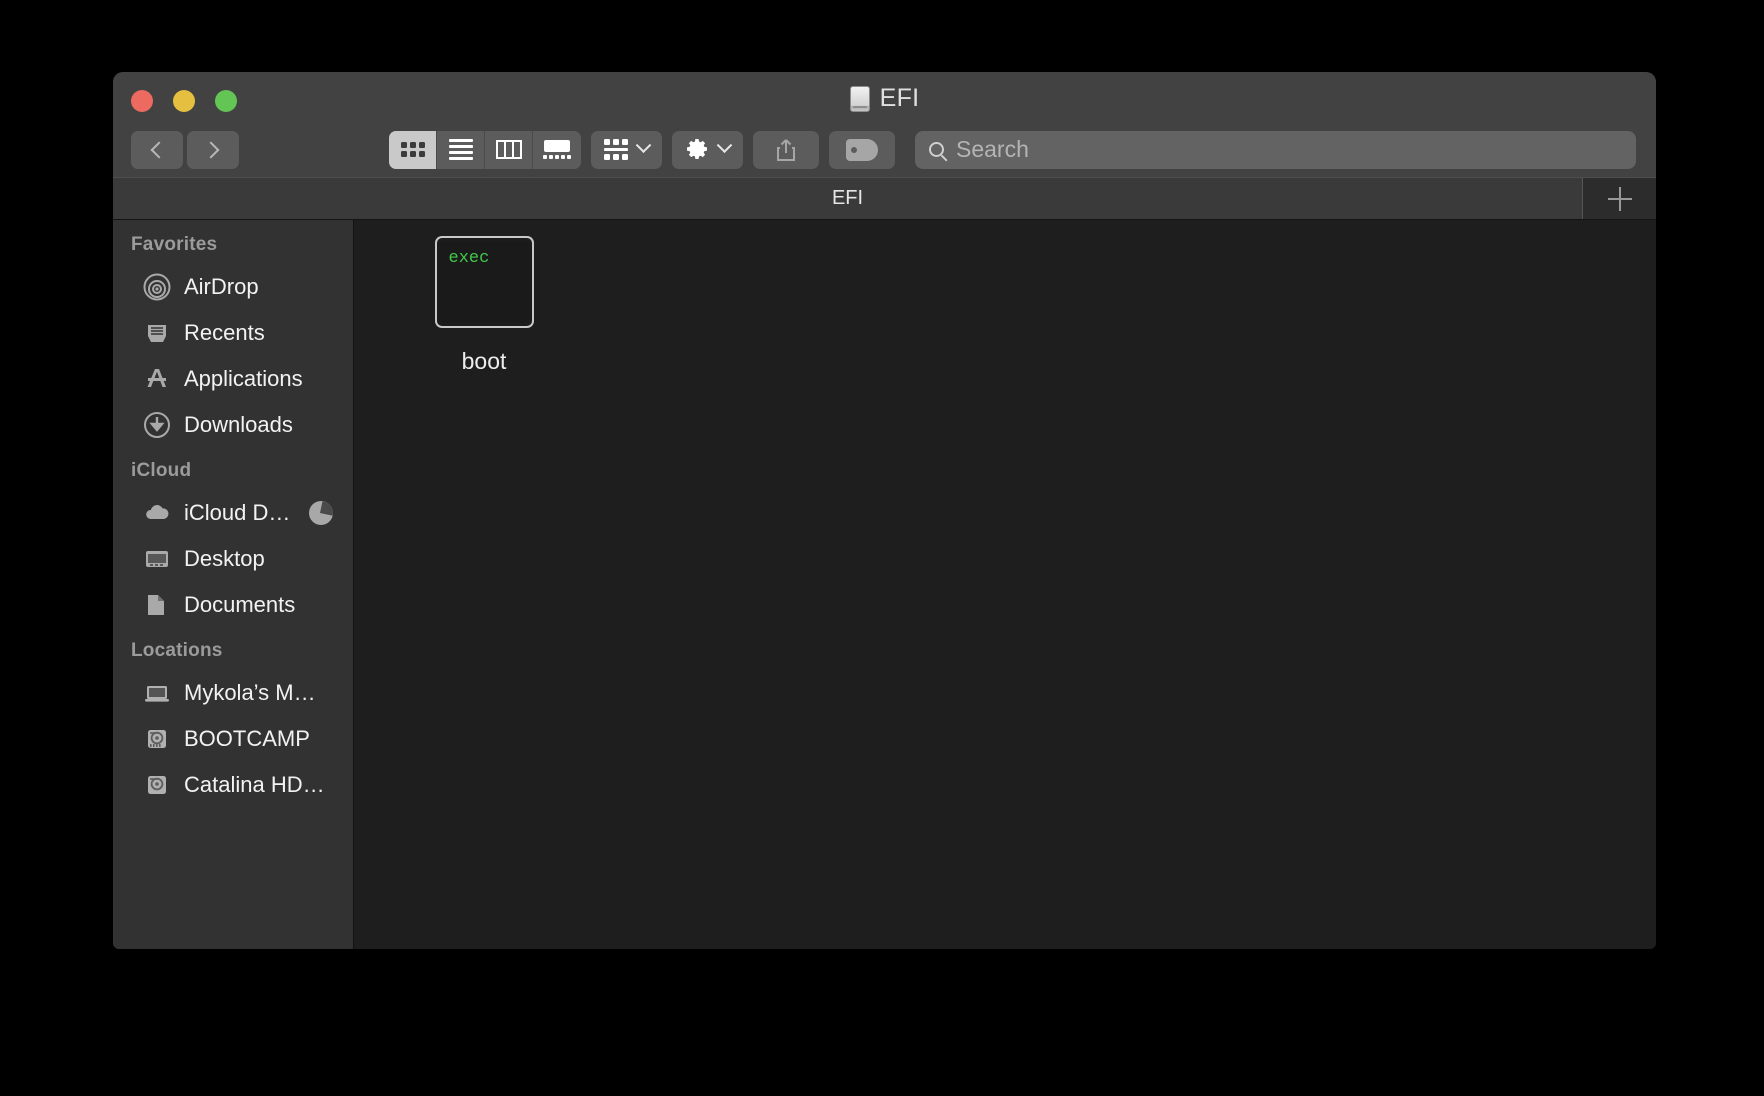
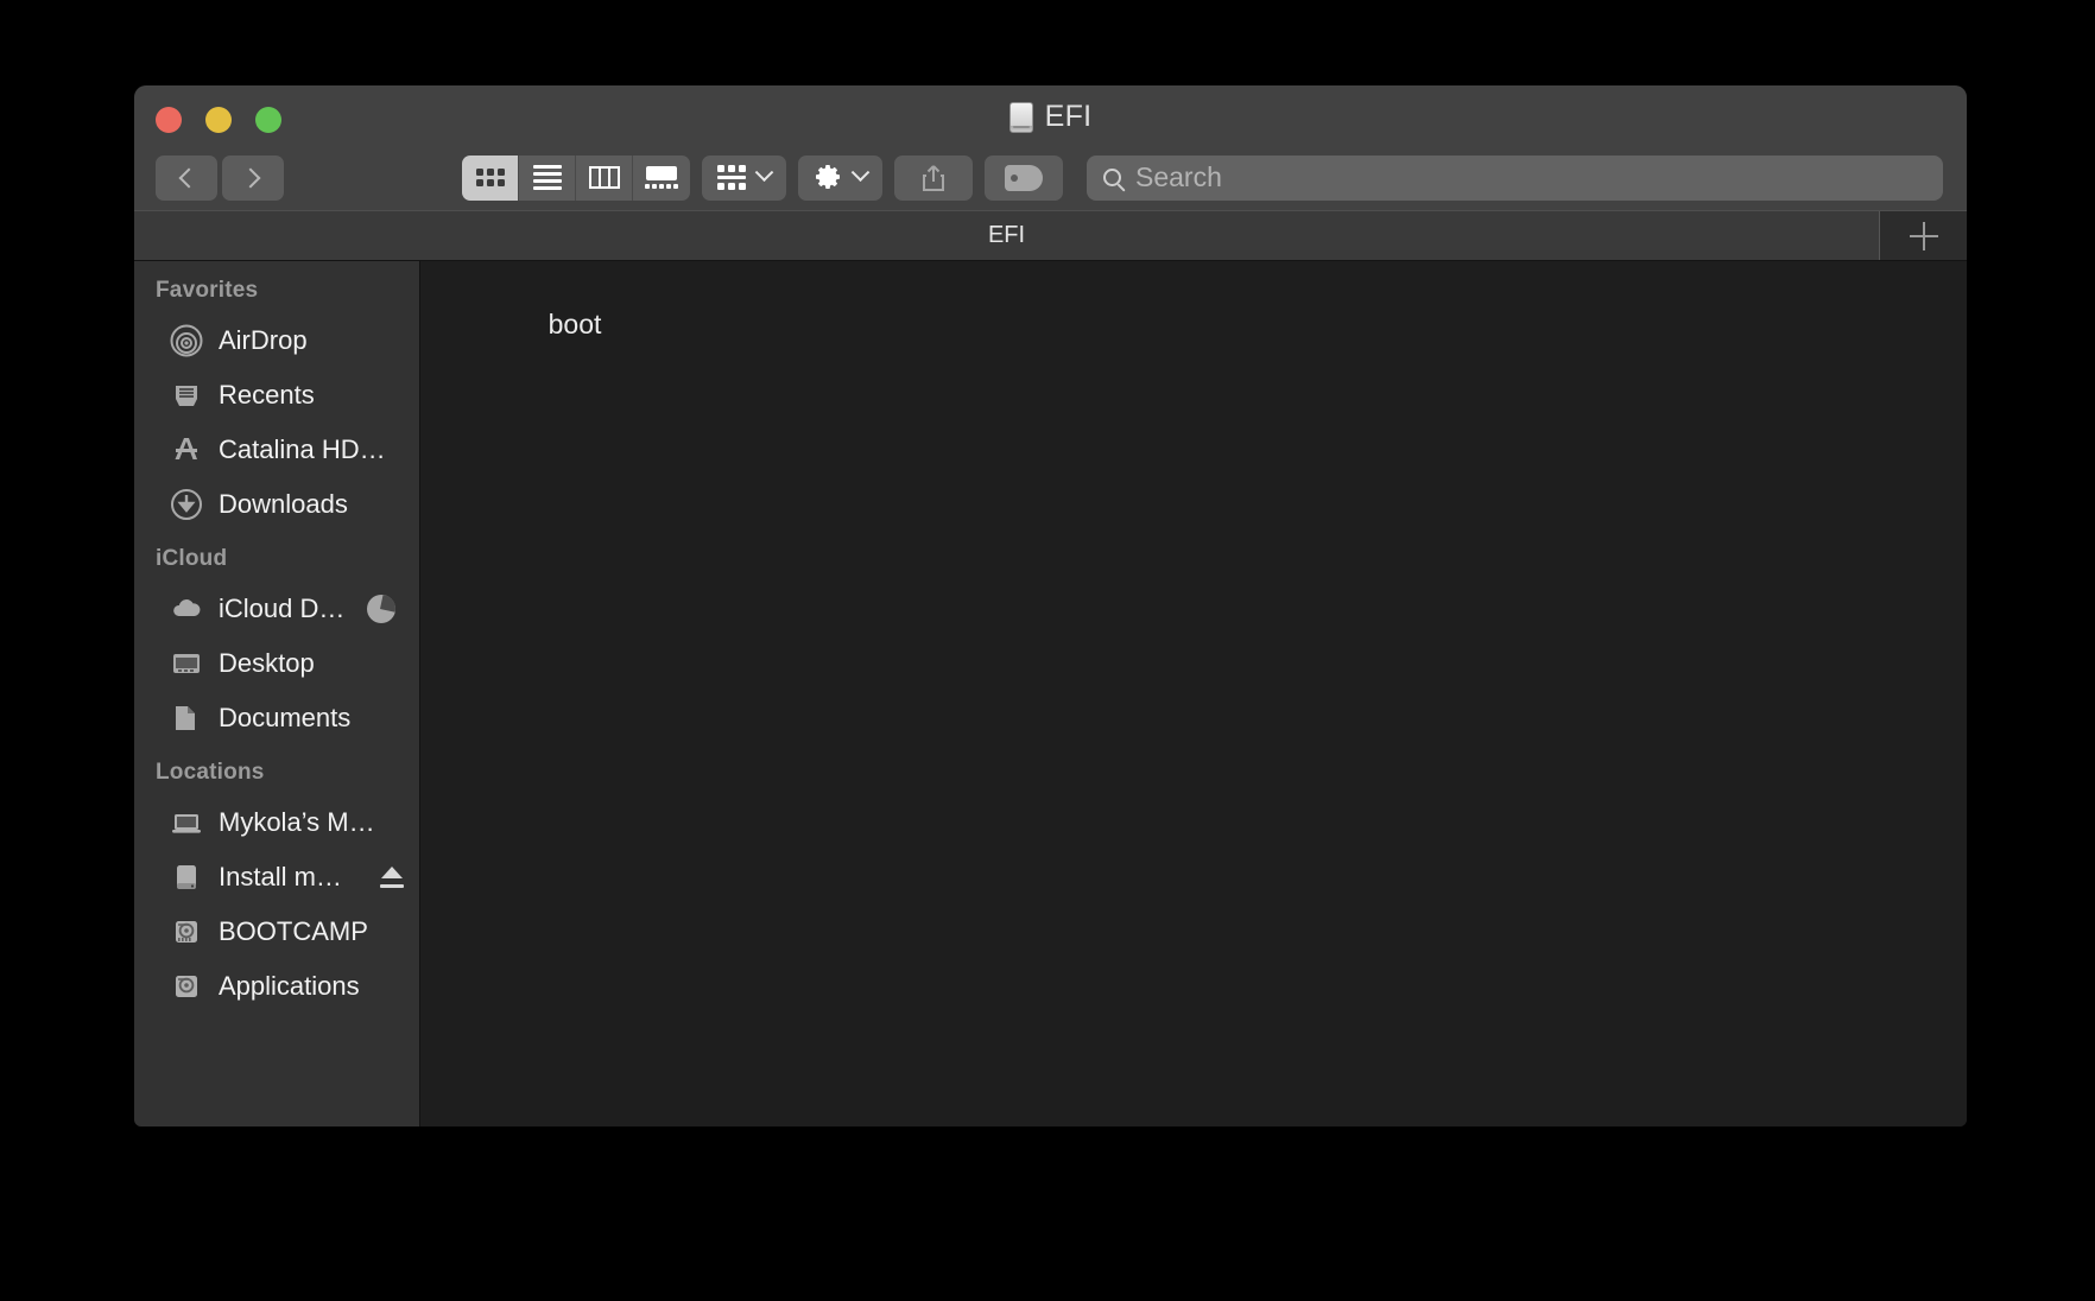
  EFI
  Search
  EFI
  Favorites
  AirDrop
  Recents
- Applications
+ Catalina HD…
  Downloads
  iCloud
  iCloud D…
  Desktop
  Documents
  Locations
  Mykola’s M…
+ Install m…
  BOOTCAMP
- Catalina HD…
+ Applications
- exec
  boot
